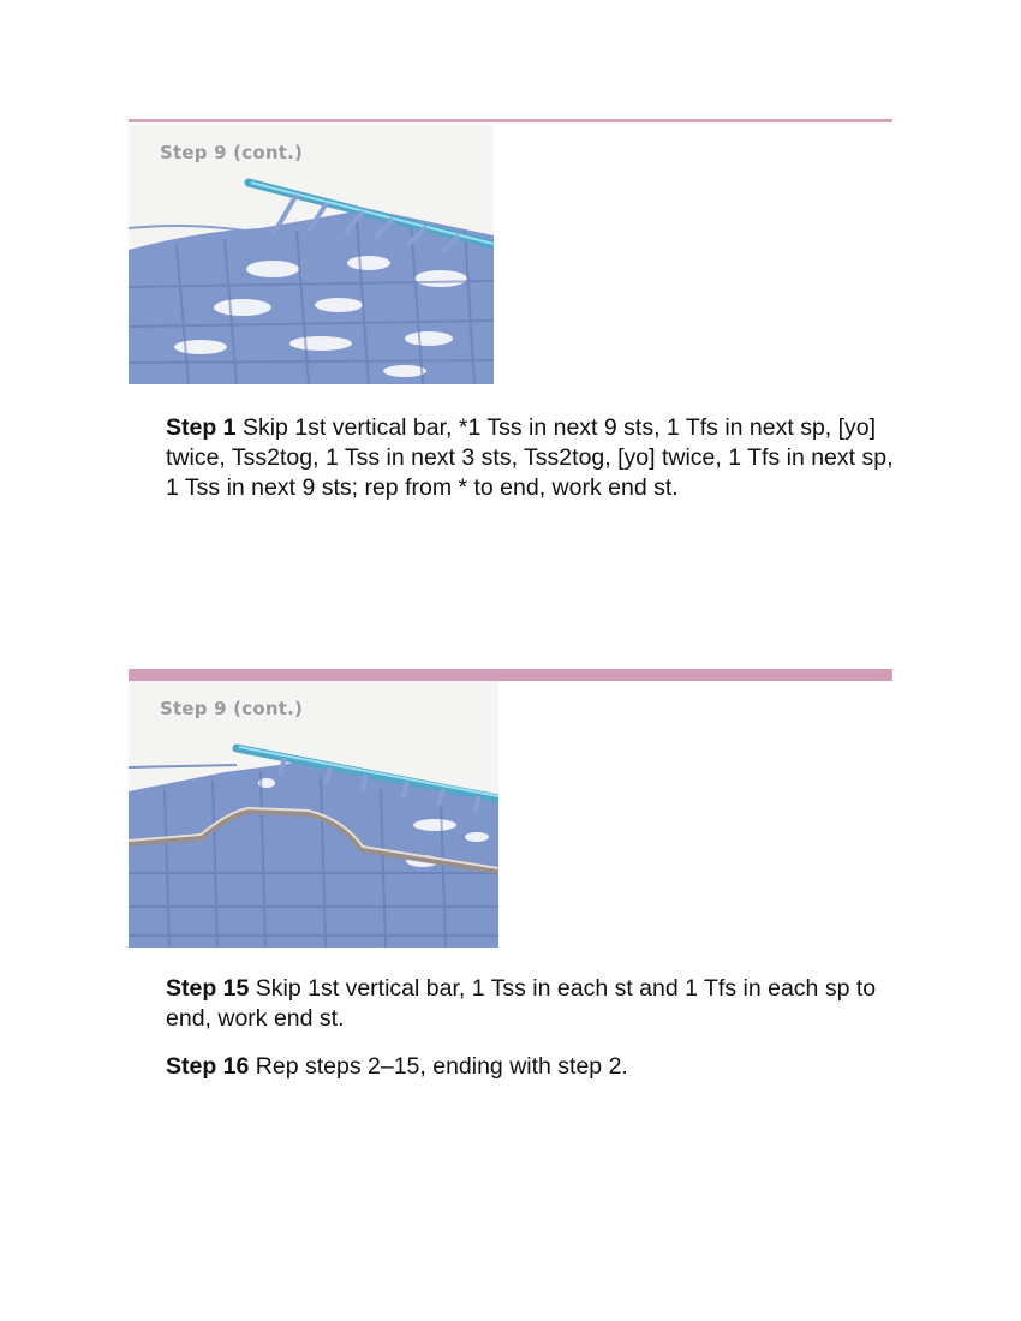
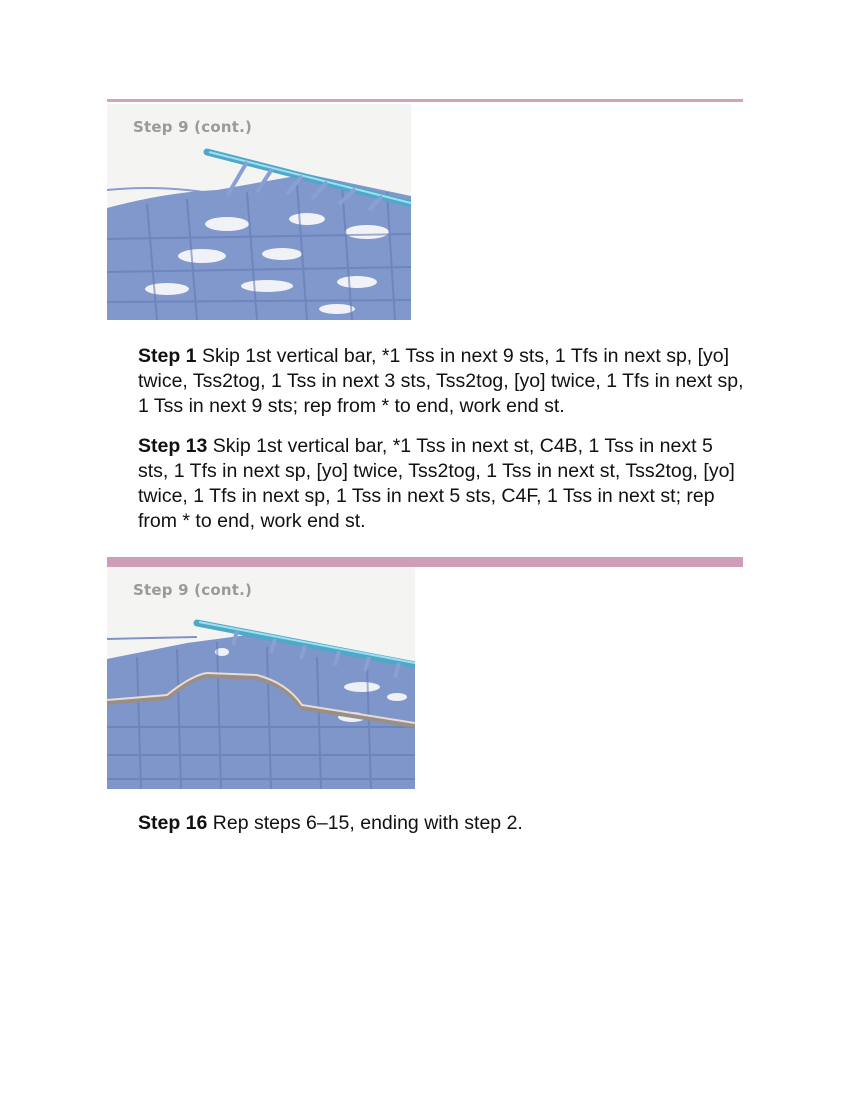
  Step 9 (cont.)
  Step 1 Skip 1st vertical bar, *1 Tss in next 9 sts, 1 Tfs in next sp, [yo] twice, Tss2tog, 1 Tss in next 3 sts, Tss2tog, [yo] twice, 1 Tfs in next sp, 1 Tss in next 9 sts; rep from * to end, work end st.
+ Step 13 Skip 1st vertical bar, *1 Tss in next st, C4B, 1 Tss in next 5 sts, 1 Tfs in next sp, [yo] twice, Tss2tog, 1 Tss in next st, Tss2tog, [yo] twice, 1 Tfs in next sp, 1 Tss in next 5 sts, C4F, 1 Tss in next st; rep from * to end, work end st.
  Step 9 (cont.)
- Step 15 Skip 1st vertical bar, 1 Tss in each st and 1 Tfs in each sp to end, work end st.
- Step 16 Rep steps 2–15, ending with step 2.
+ Step 16 Rep steps 6–15, ending with step 2.
